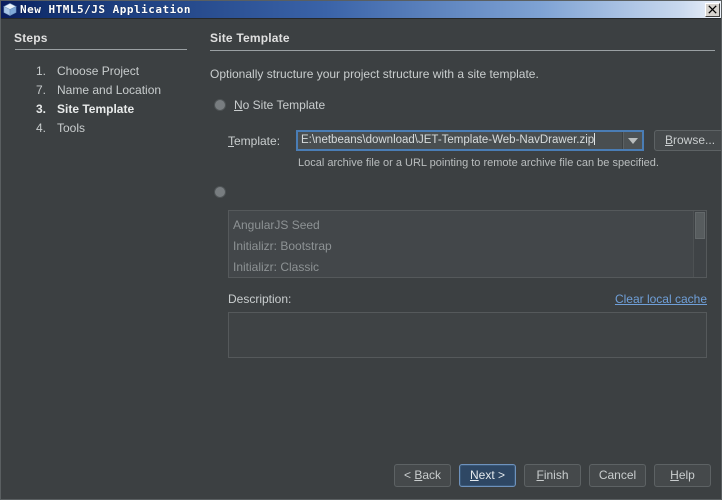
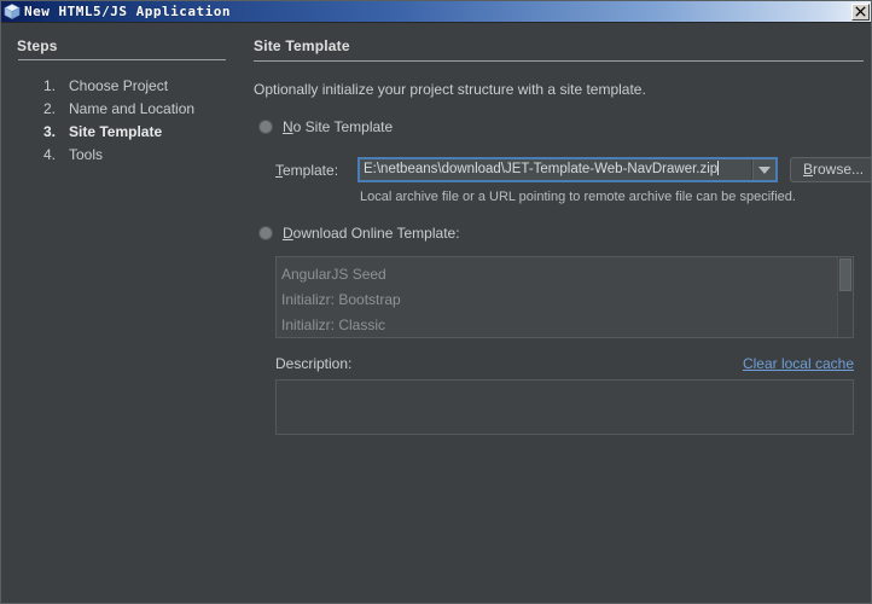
  New HTML5/JS Application
  Steps
  1.
  Choose Project
- 7.
+ 2.
  Name and Location
  3.
  Site Template
  4.
  Tools
  Site Template
- Optionally structure your project structure with a site template.
+ Optionally initialize your project structure with a site template.
  No Site Template
  Template:
  E:\netbeans\download\JET-Template-Web-NavDrawer.zip
  Browse...
  Local archive file or a URL pointing to remote archive file can be specified.
+ Download Online Template:
  AngularJS Seed
  Initializr: Bootstrap
  Initializr: Classic
  Description:
  Clear local cache
- < Back
- Next >
- Finish
- Cancel
- Help
